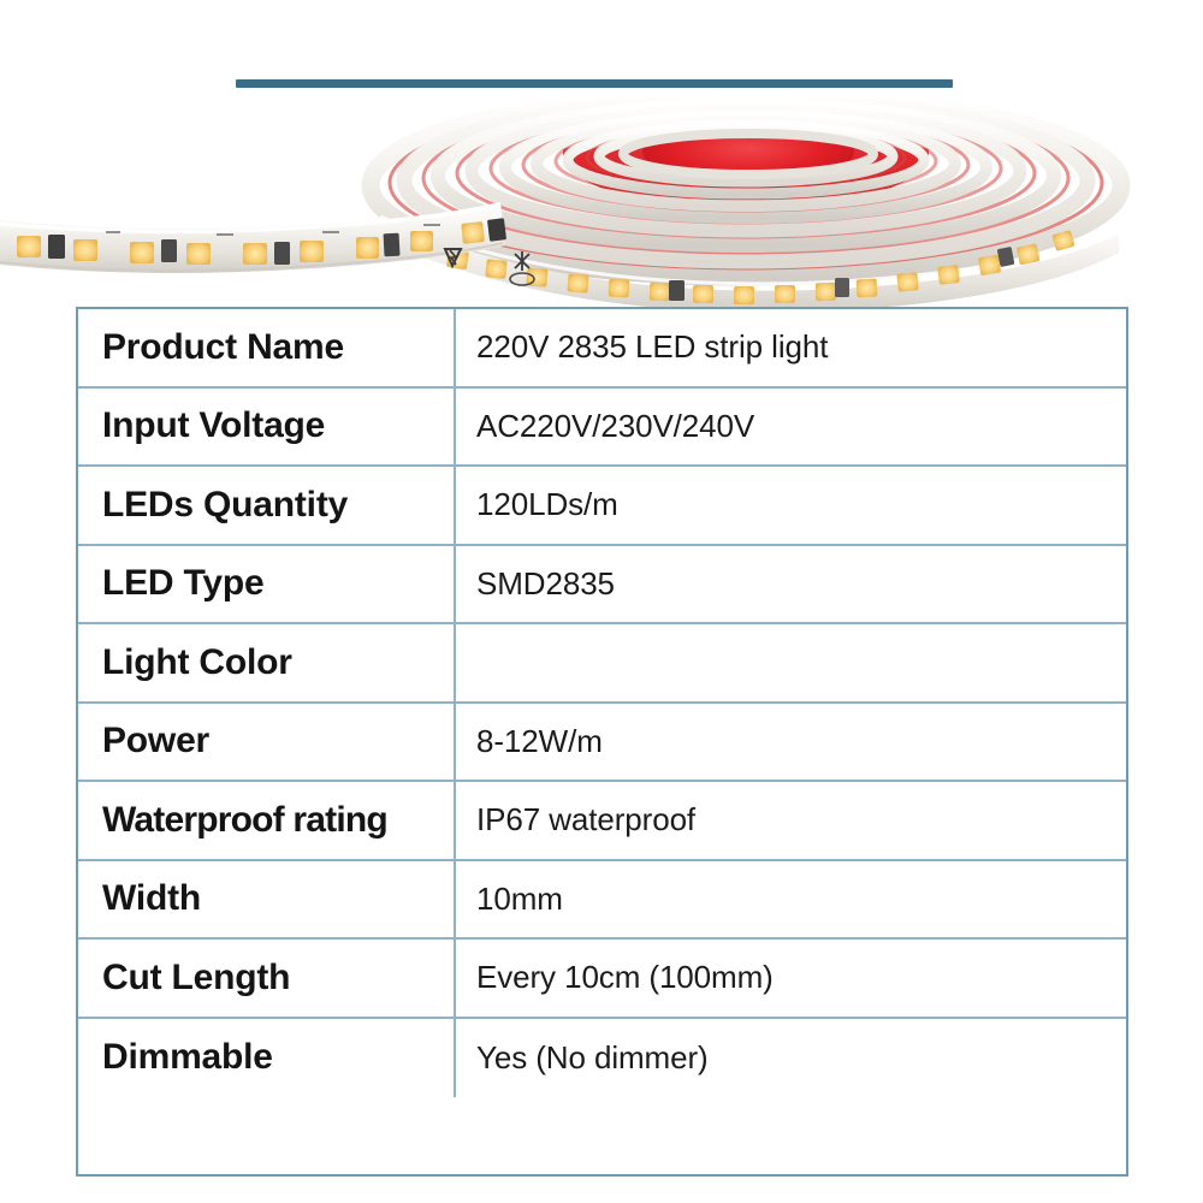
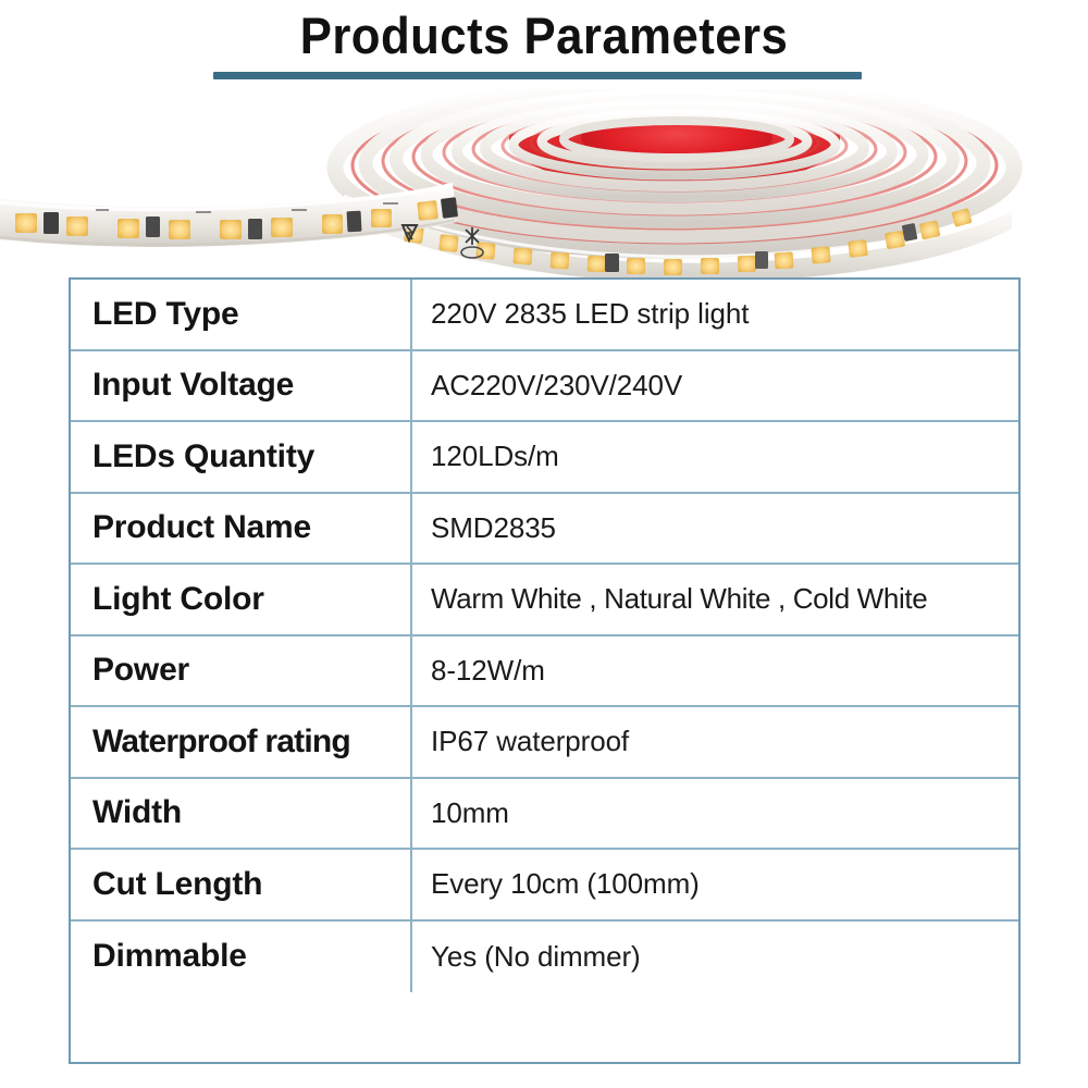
+ Products Parameters
- Product Name
+ LED Type
  220V 2835 LED strip light
  Input Voltage
  AC220V/230V/240V
  LEDs Quantity
  120LDs/m
- LED Type
+ Product Name
  SMD2835
  Light Color
+ Warm White , Natural White , Cold White
  Power
  8-12W/m
  Waterproof rating
  IP67 waterproof
  Width
  10mm
  Cut Length
  Every 10cm (100mm)
  Dimmable
  Yes (No dimmer)
